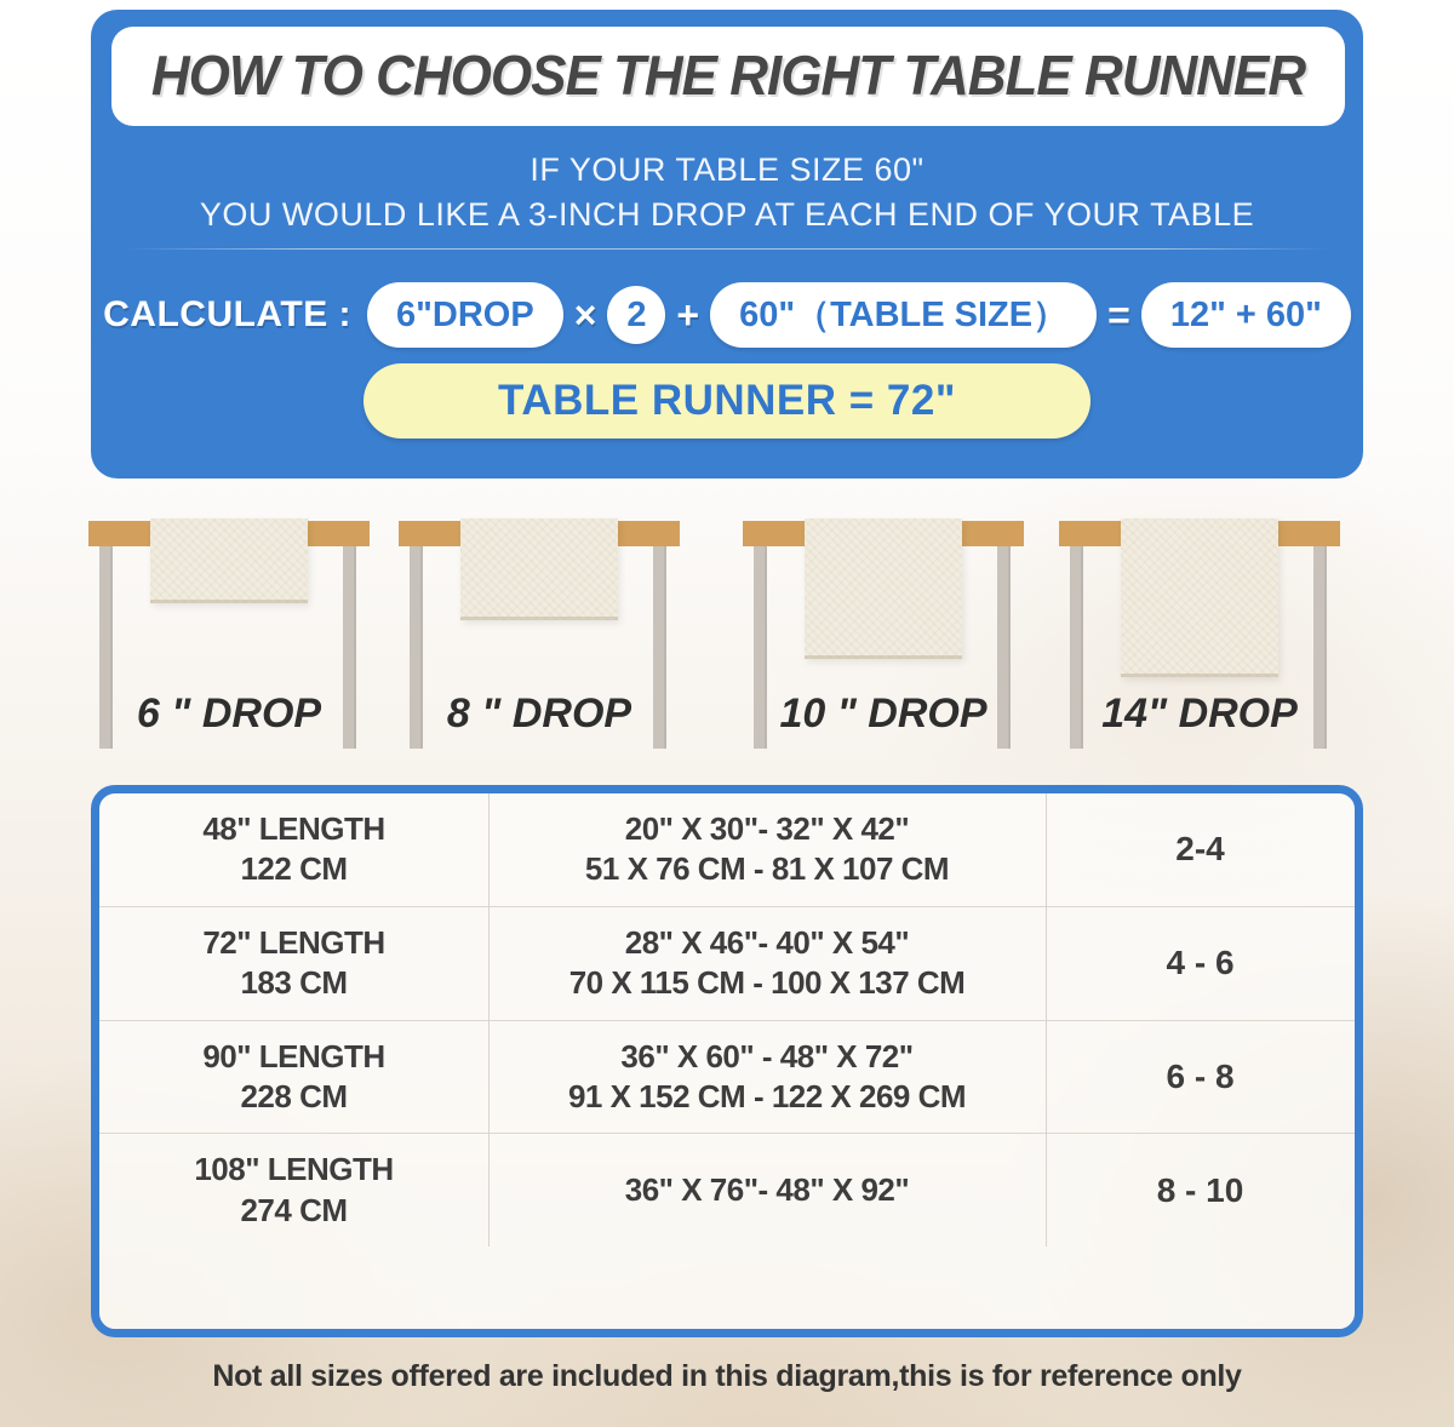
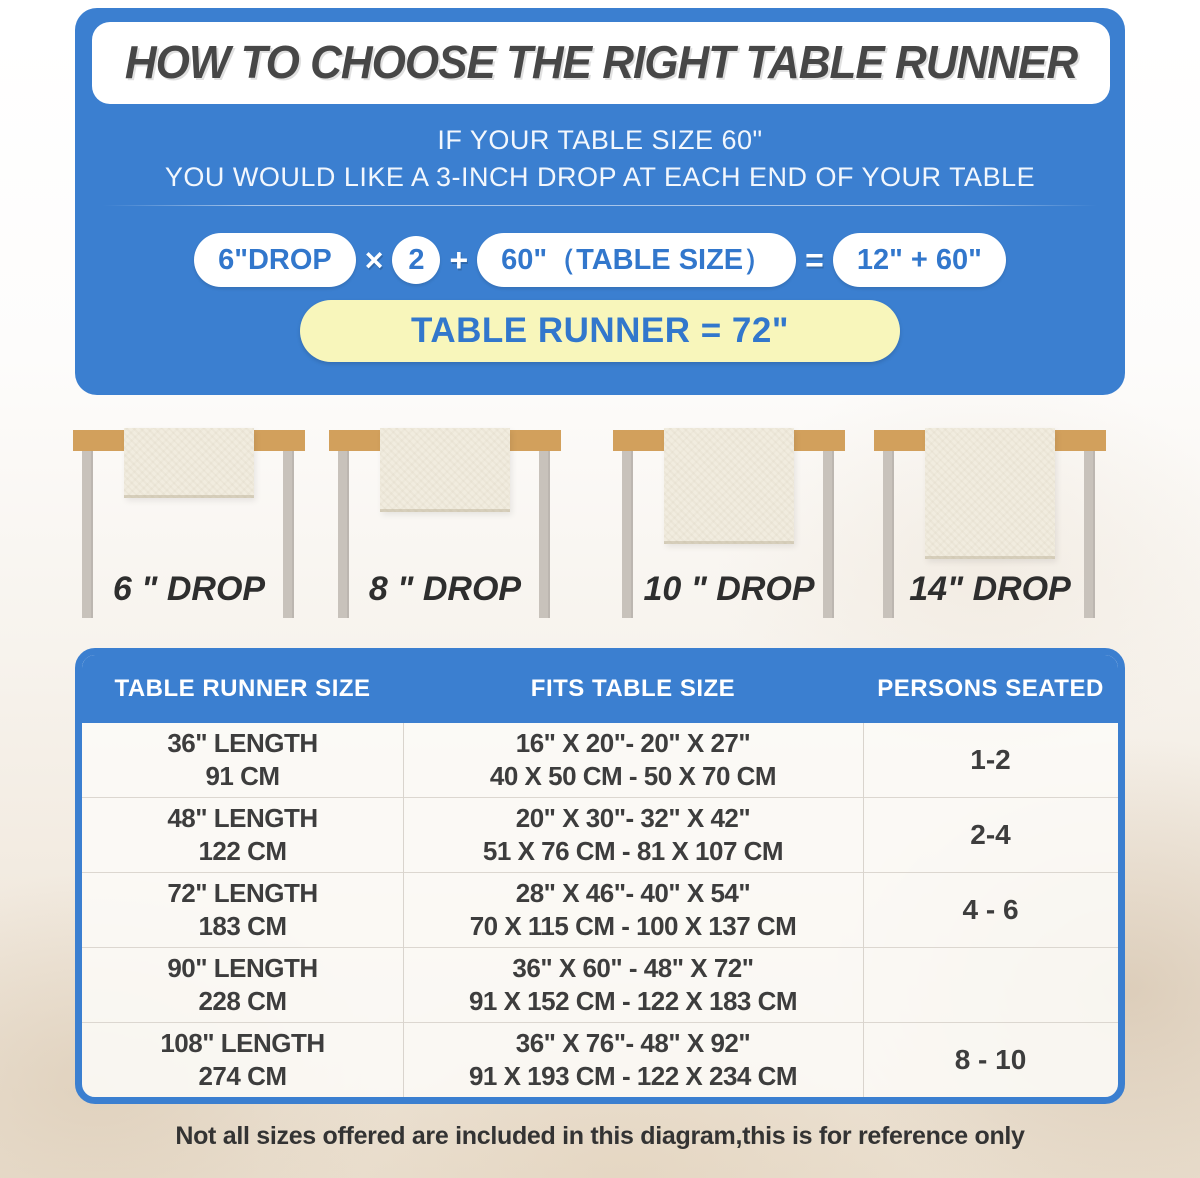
  HOW TO CHOOSE THE RIGHT TABLE RUNNER
  IF YOUR TABLE SIZE 60"
  YOU WOULD LIKE A 3-INCH DROP AT EACH END OF YOUR TABLE
- CALCULATE :
  6"DROP
  ×
  2
  +
  60"（TABLE SIZE）
  =
  12" + 60"
  TABLE RUNNER = 72"
  6 " DROP
  8 " DROP
  10 " DROP
  14" DROP
+ TABLE RUNNER SIZE
+ FITS TABLE SIZE
+ PERSONS SEATED
+ 36" LENGTH
+ 91 CM
+ 16" X 20"- 20" X 27"
+ 40 X 50 CM - 50 X 70 CM
+ 1-2
  48" LENGTH
  122 CM
  20" X 30"- 32" X 42"
  51 X 76 CM - 81 X 107 CM
  2-4
  72" LENGTH
  183 CM
  28" X 46"- 40" X 54"
  70 X 115 CM - 100 X 137 CM
  4 - 6
  90" LENGTH
  228 CM
  36" X 60" - 48" X 72"
- 91 X 152 CM - 122 X 269 CM
+ 91 X 152 CM - 122 X 183 CM
- 6 - 8
  108" LENGTH
  274 CM
  36" X 76"- 48" X 92"
+ 91 X 193 CM - 122 X 234 CM
  8 - 10
  Not all sizes offered are included in this diagram,this is for reference only
